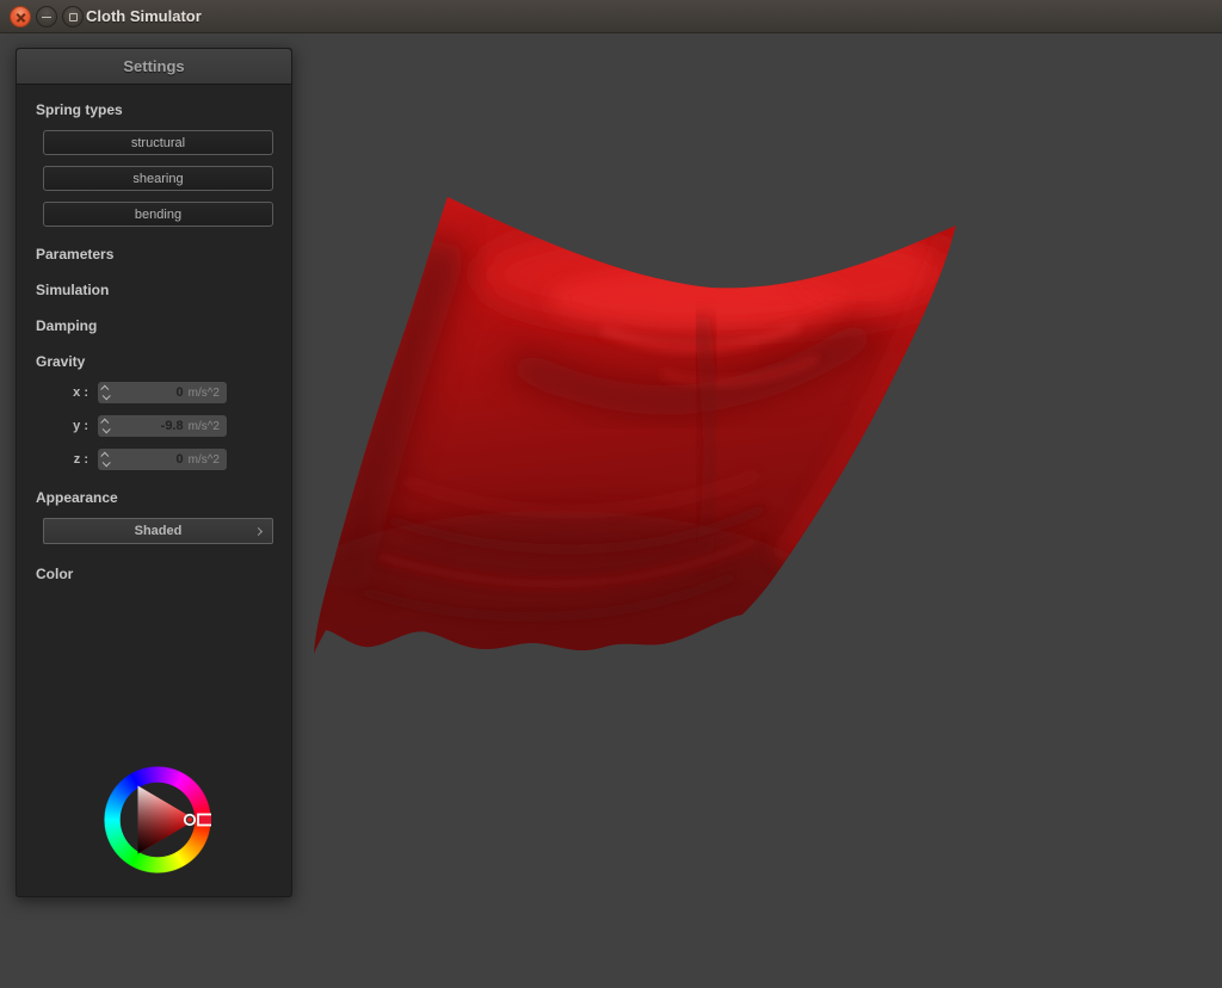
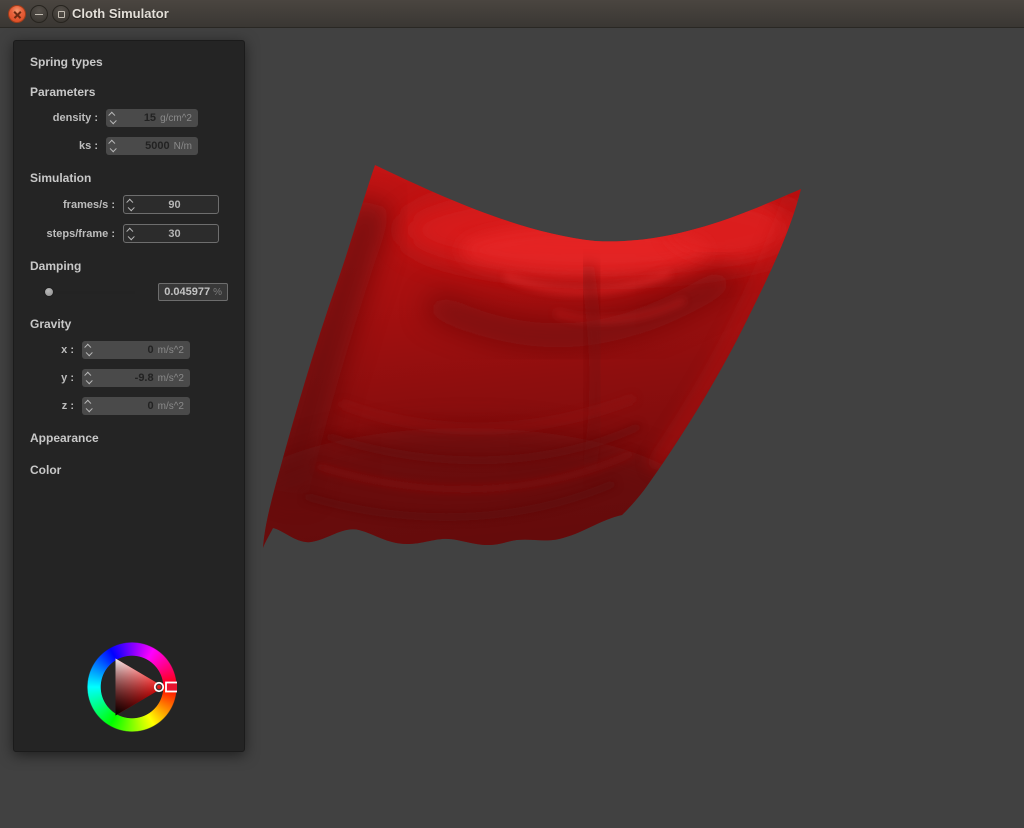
  Cloth Simulator
- Settings
  Spring types
- structural
- shearing
- bending
  Parameters
+ density :
+ 15
+ g/cm^2
+ ks :
+ 5000
+ N/m
  Simulation
+ frames/s :
+ 90
+ steps/frame :
+ 30
  Damping
+ 0.045977
+ %
  Gravity
  x :
  0
  m/s^2
  y :
  -9.8
  m/s^2
  z :
  0
  m/s^2
  Appearance
- Shaded
  Color
